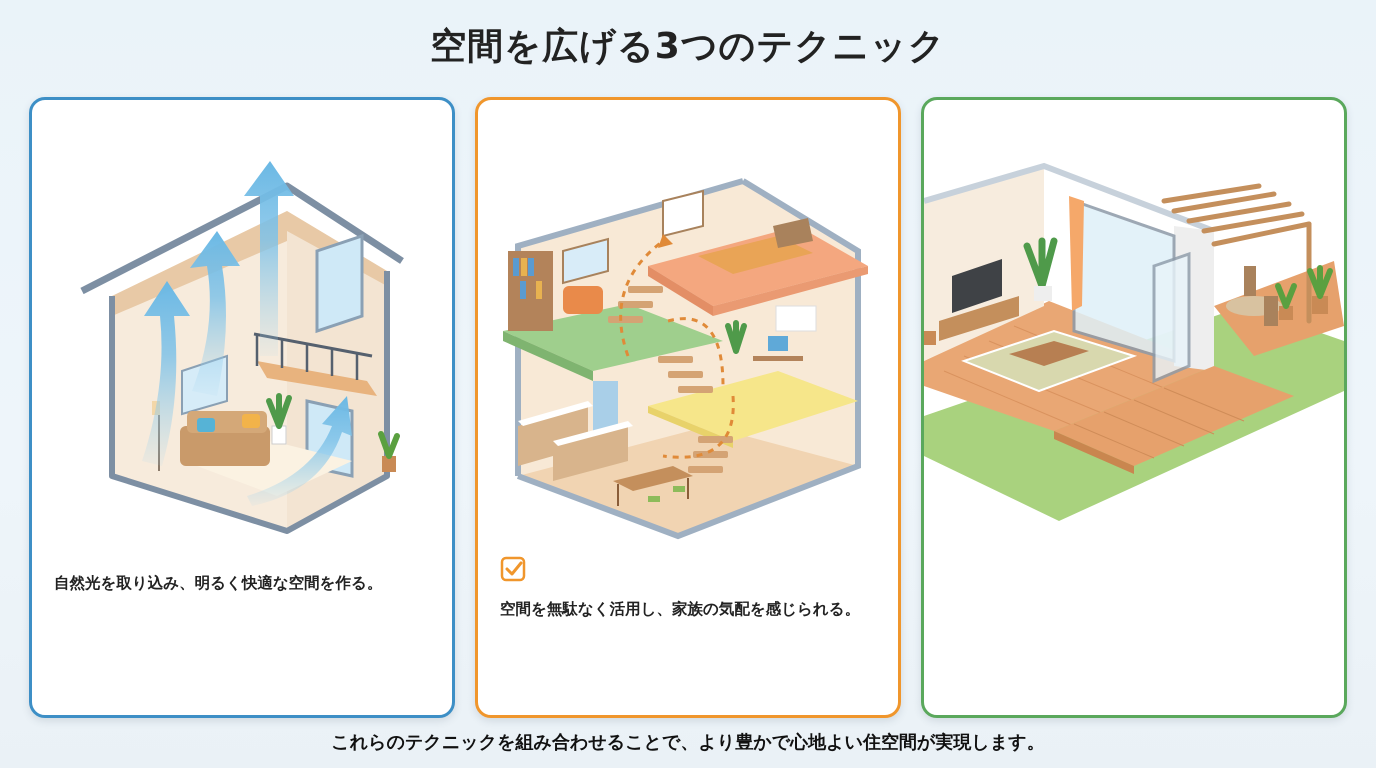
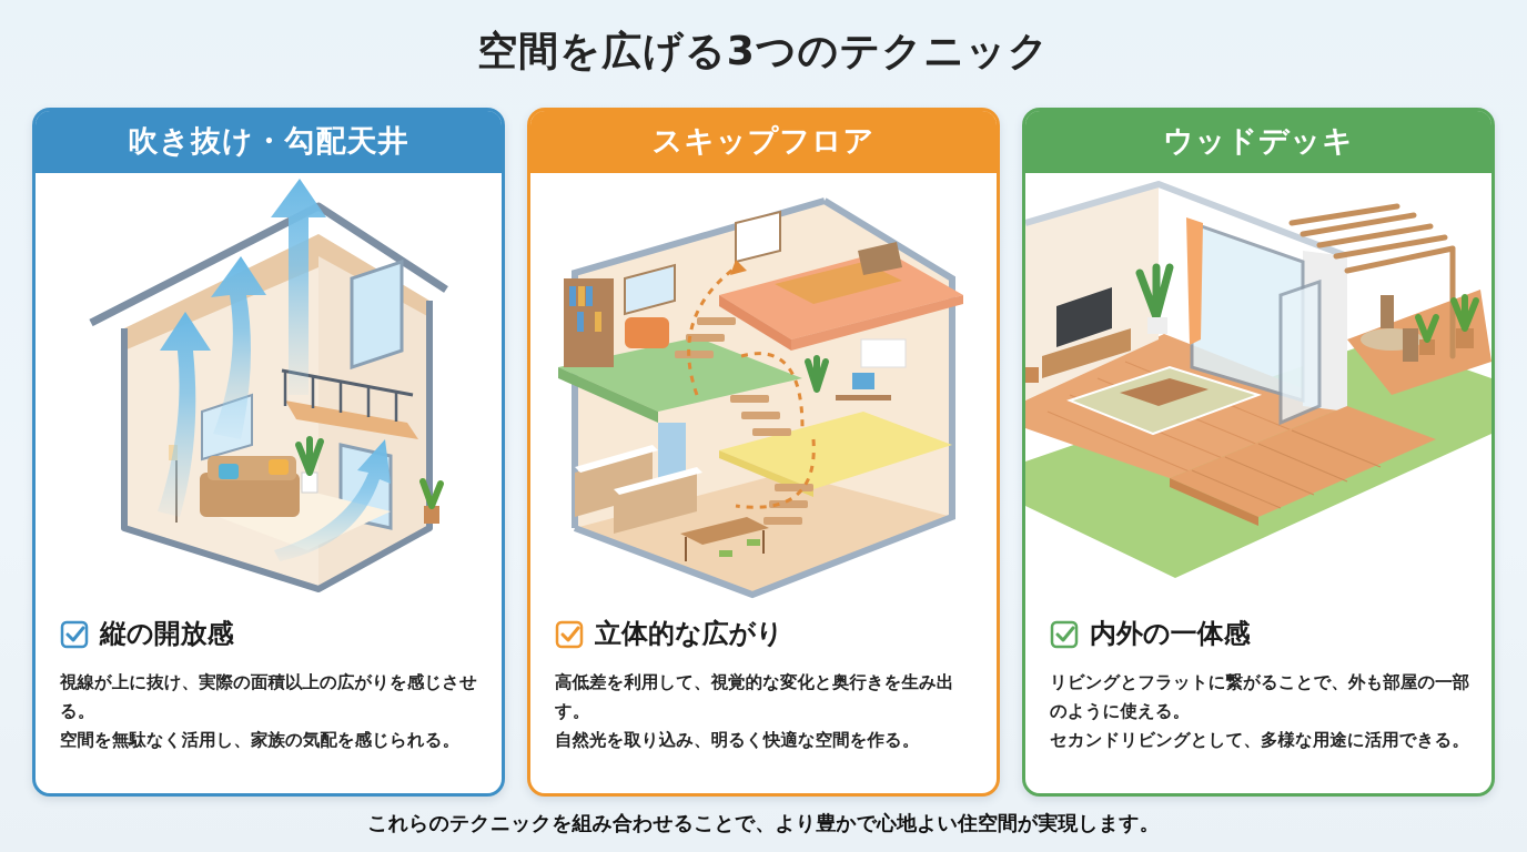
  空間を広げる3つのテクニック
+ 吹き抜け・勾配天井
+ 縦の開放感
+ 視線が上に抜け、実際の面積以上の広がりを感じさせる。
- 自然光を取り込み、明るく快適な空間を作る。
+ 空間を無駄なく活用し、家族の気配を感じられる。
+ スキップフロア
+ 立体的な広がり
+ 高低差を利用して、視覚的な変化と奥行きを生み出す。
- 空間を無駄なく活用し、家族の気配を感じられる。
+ 自然光を取り込み、明るく快適な空間を作る。
+ ウッドデッキ
+ 内外の一体感
+ リビングとフラットに繋がることで、外も部屋の一部のように使える。
+ セカンドリビングとして、多様な用途に活用できる。
  これらのテクニックを組み合わせることで、より豊かで心地よい住空間が実現します。
